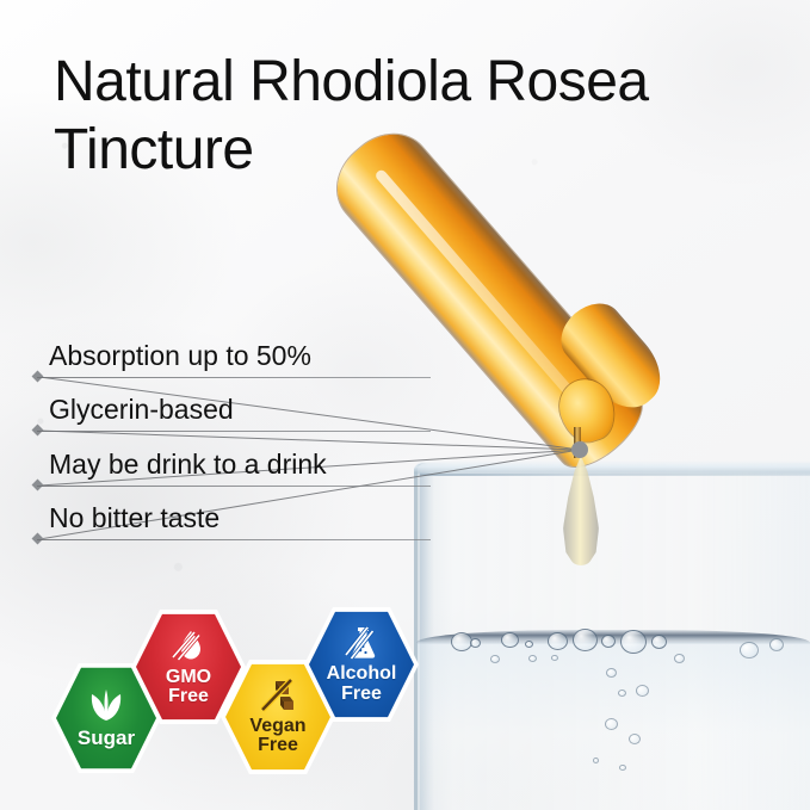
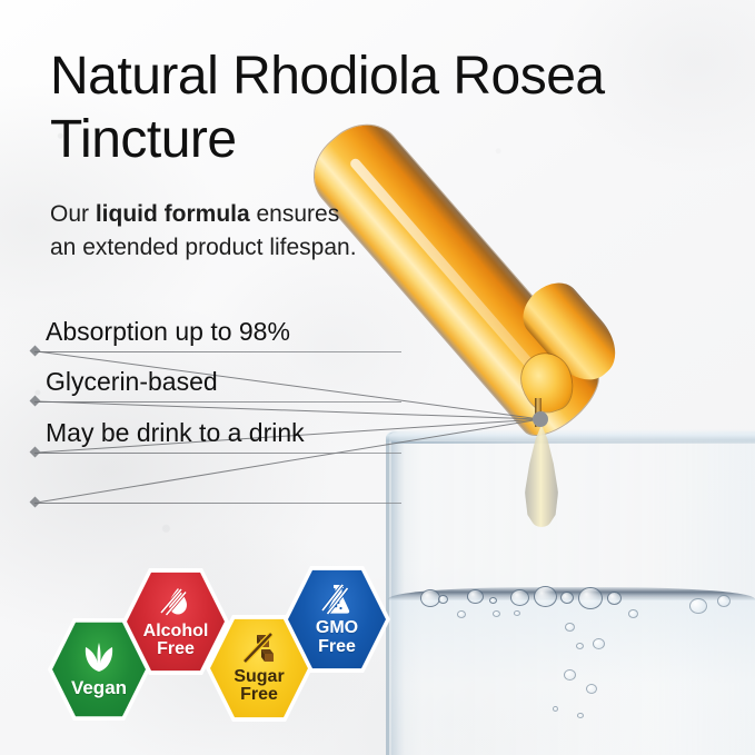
  Natural Rhodiola Rosea
  Tincture
+ Our liquid formula ensures
+ an extended product lifespan.
- Absorption up to 50%
+ Absorption up to 98%
  Glycerin-based
  May be drink to a drink
- No bitter taste
- Sugar
+ Vegan
- GMO
+ Alcohol
  Free
- Vegan
+ Sugar
  Free
- Alcohol
+ GMO
  Free
